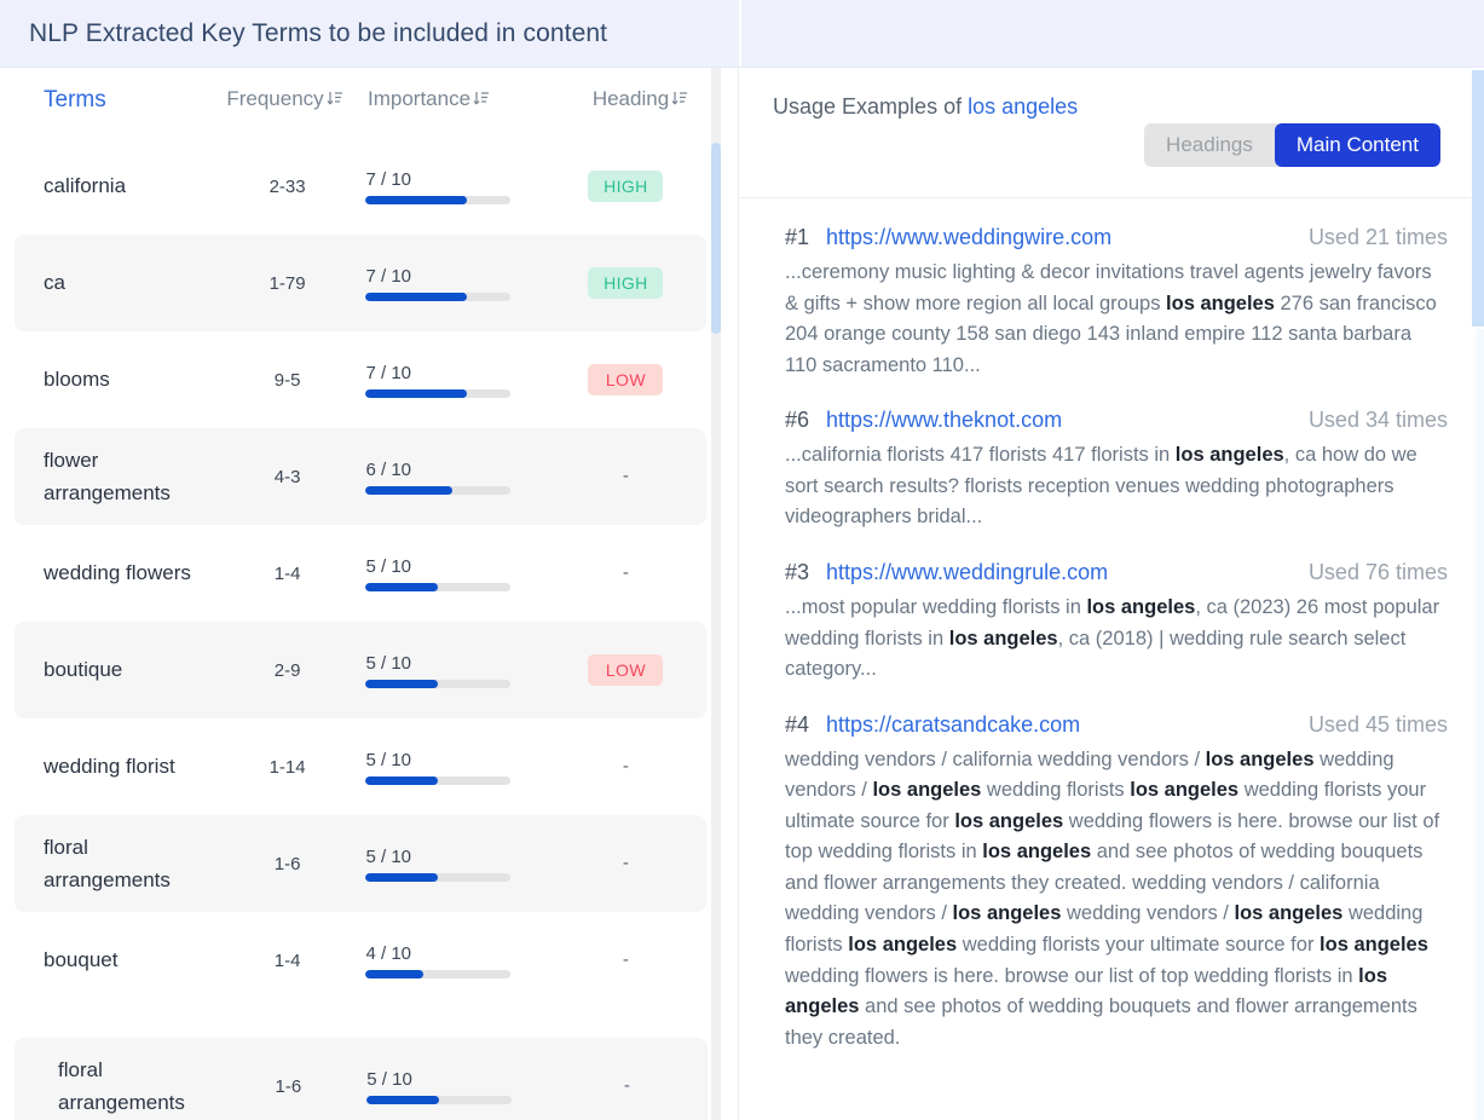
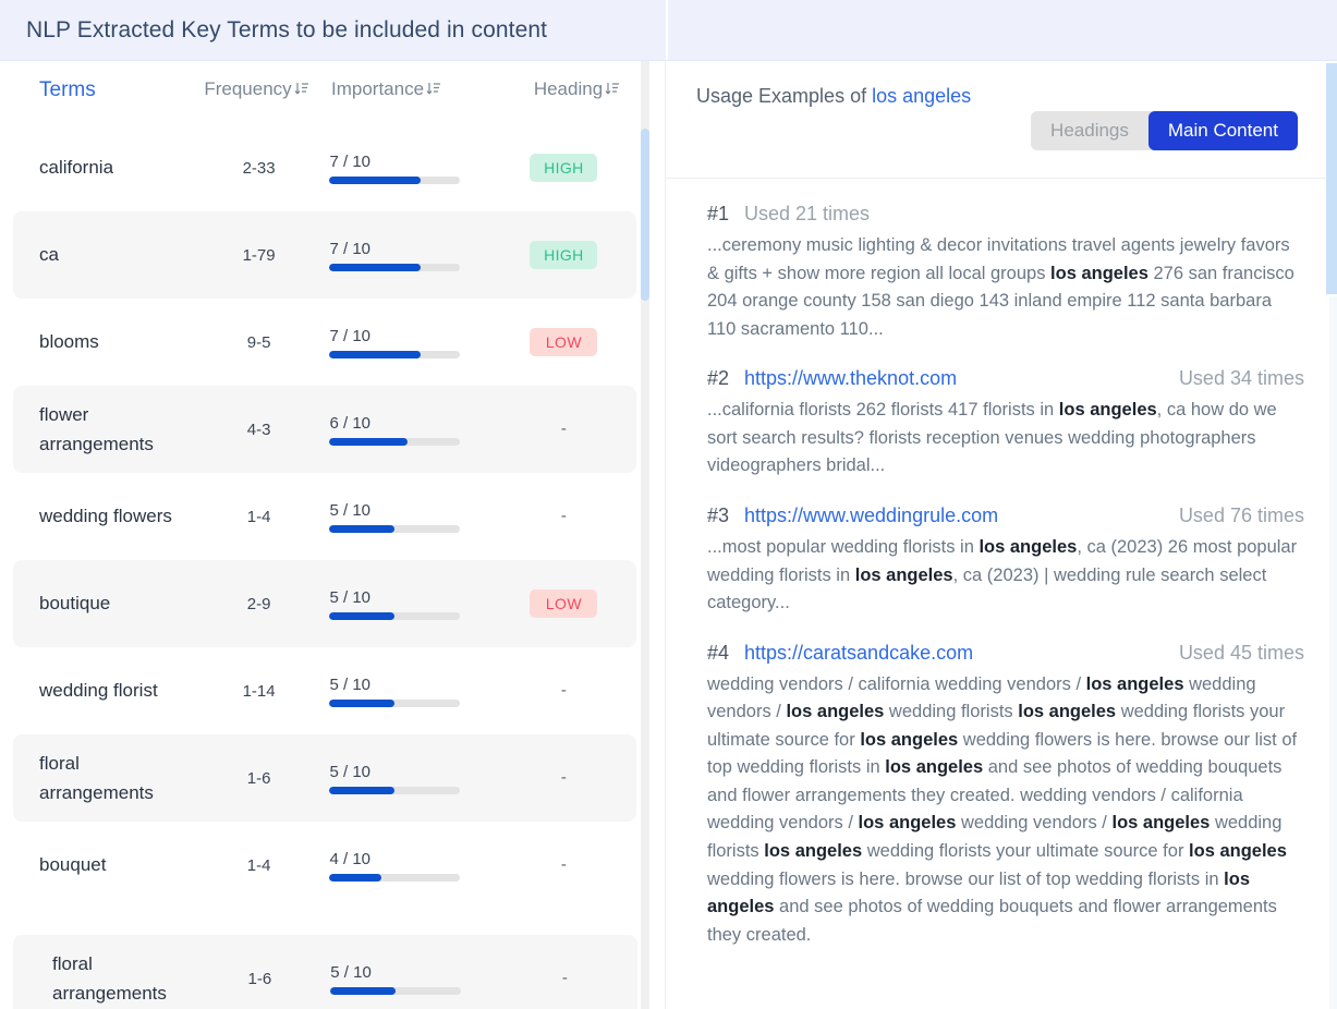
  NLP Extracted Key Terms to be included in content
  Terms
  Frequency
  Importance
  Heading
  california
  2-33
  7 / 10
  HIGH
  ca
  1-79
  7 / 10
  HIGH
  blooms
  9-5
  7 / 10
  LOW
  flower arrangements
  4-3
  6 / 10
  -
  wedding flowers
  1-4
  5 / 10
  -
  boutique
  2-9
  5 / 10
  LOW
  wedding florist
  1-14
  5 / 10
  -
  floral arrangements
  1-6
  5 / 10
  -
  bouquet
  1-4
  4 / 10
  -
  floral arrangements
  1-6
  5 / 10
  -
  Usage Examples of los angeles
  Headings
  Main Content
  #1
- https://www.weddingwire.com
  Used 21 times
  ...ceremony music lighting & decor invitations travel agents jewelry favors & gifts + show more region all local groups los angeles 276 san francisco 204 orange county 158 san diego 143 inland empire 112 santa barbara 110 sacramento 110...
- #6
+ #2
  https://www.theknot.com
  Used 34 times
- ...california florists 417 florists 417 florists in los angeles, ca how do we sort search results? florists reception venues wedding photographers videographers bridal...
+ ...california florists 262 florists 417 florists in los angeles, ca how do we sort search results? florists reception venues wedding photographers videographers bridal...
  #3
  https://www.weddingrule.com
  Used 76 times
- ...most popular wedding florists in los angeles, ca (2023) 26 most popular wedding florists in los angeles, ca (2018) | wedding rule search select category...
+ ...most popular wedding florists in los angeles, ca (2023) 26 most popular wedding florists in los angeles, ca (2023) | wedding rule search select category...
  #4
  https://caratsandcake.com
  Used 45 times
  wedding vendors / california wedding vendors / los angeles wedding vendors / los angeles wedding florists los angeles wedding florists your ultimate source for los angeles wedding flowers is here. browse our list of top wedding florists in los angeles and see photos of wedding bouquets and flower arrangements they created. wedding vendors / california wedding vendors / los angeles wedding vendors / los angeles wedding florists los angeles wedding florists your ultimate source for los angeles wedding flowers is here. browse our list of top wedding florists in los angeles and see photos of wedding bouquets and flower arrangements they created.
